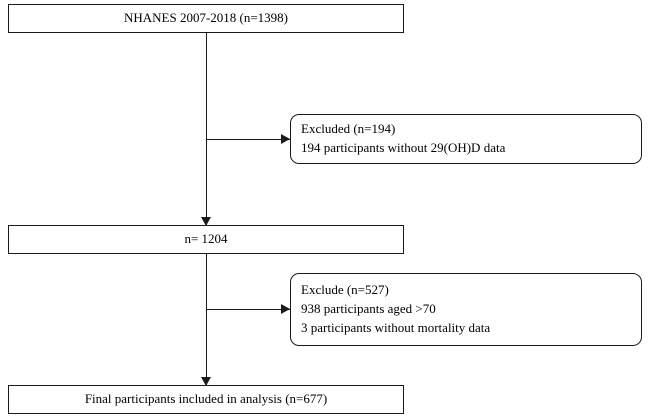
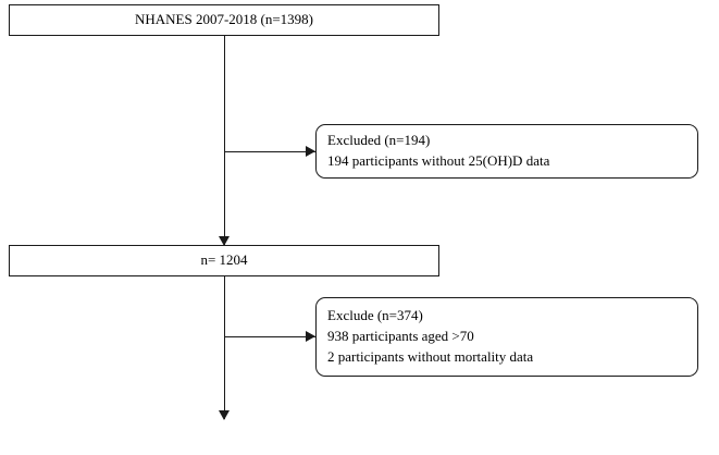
  NHANES 2007-2018 (n=1398)
  Excluded (n=194)
- 194 participants without 29(OH)D data
+ 194 participants without 25(OH)D data
  n= 1204
- Exclude (n=527)
+ Exclude (n=374)
  938 participants aged >70
- 3 participants without mortality data
+ 2 participants without mortality data
- Final participants included in analysis (n=677)
